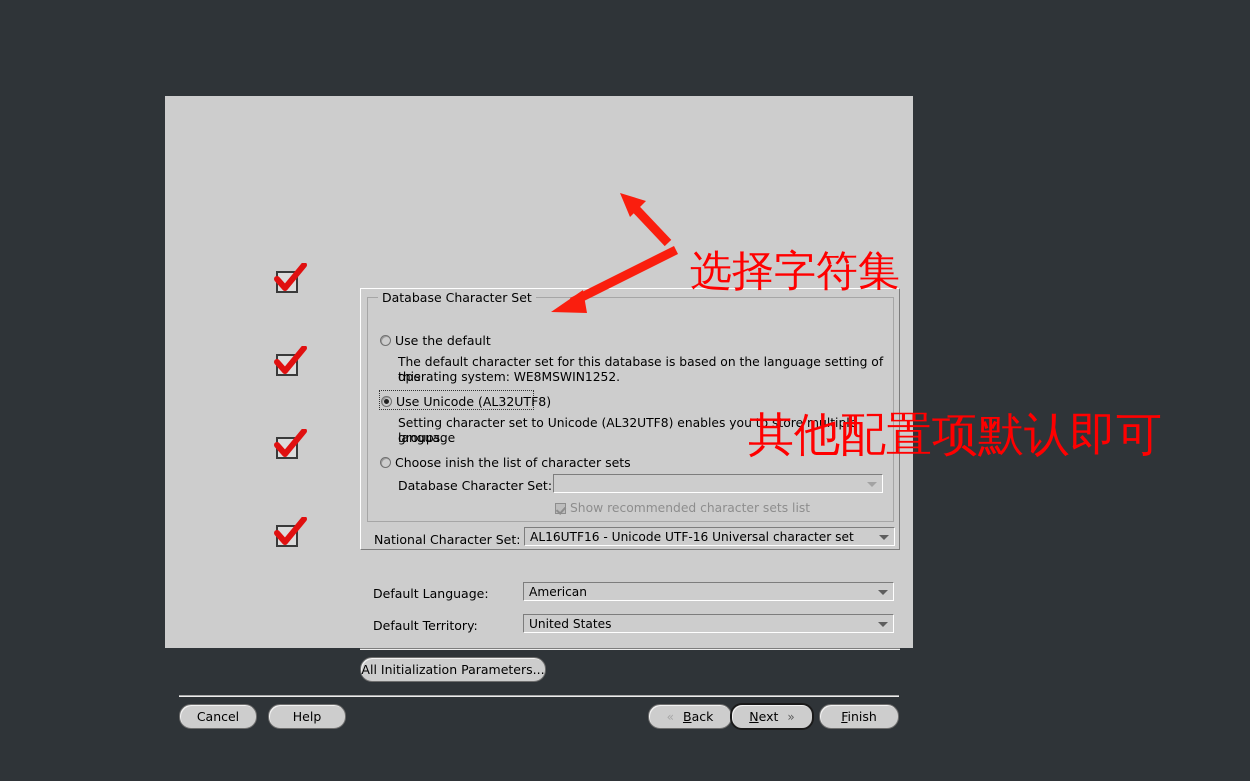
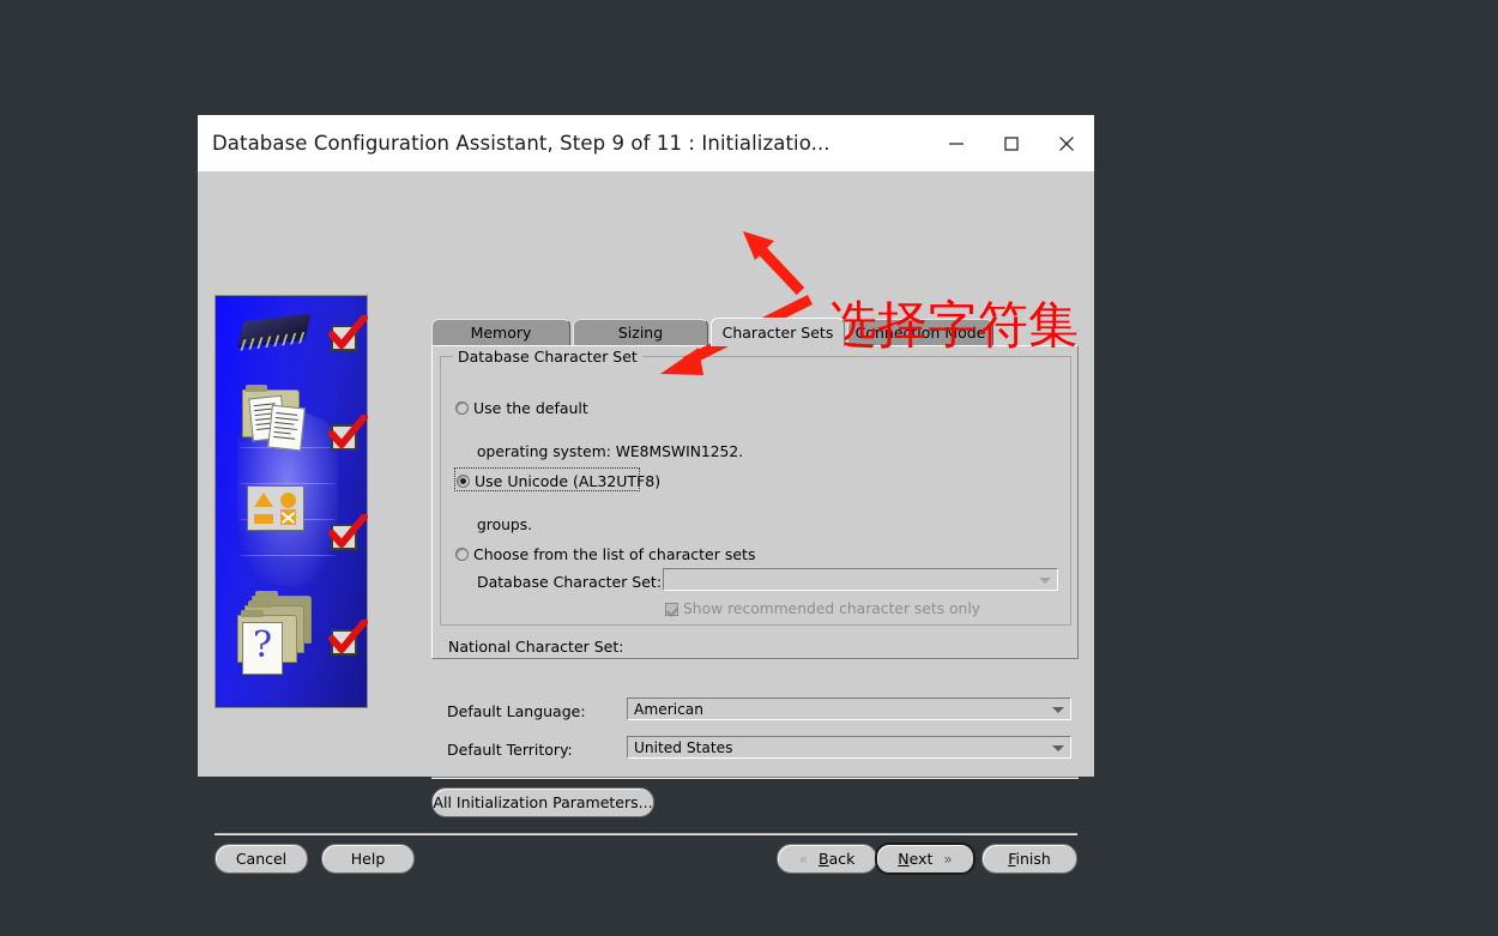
+ Database Configuration Assistant, Step 9 of 11 : Initializatio...
+ ?
+ Memory
+ Sizing
+ Character Sets
+ Connection Mode
  Database Character Set
  Use the default
- The default character set for this database is based on the language setting of this
  operating system: WE8MSWIN1252.
  Use Unicode (AL32UTF8)
- Setting character set to Unicode (AL32UTF8) enables you to store multiple language
  groups.
- Choose inish the list of character sets
+ Choose from the list of character sets
  Database Character Set:
- Show recommended character sets list
+ Show recommended character sets only
  National Character Set:
- AL16UTF16 - Unicode UTF-16 Universal character set
  Default Language:
  American
  Default Territory:
  United States
  All Initialization Parameters...
  Cancel
  Help
  «
  Back
  Next
  »
  Finish
  选择字符集
- 其他配置项默认即可
